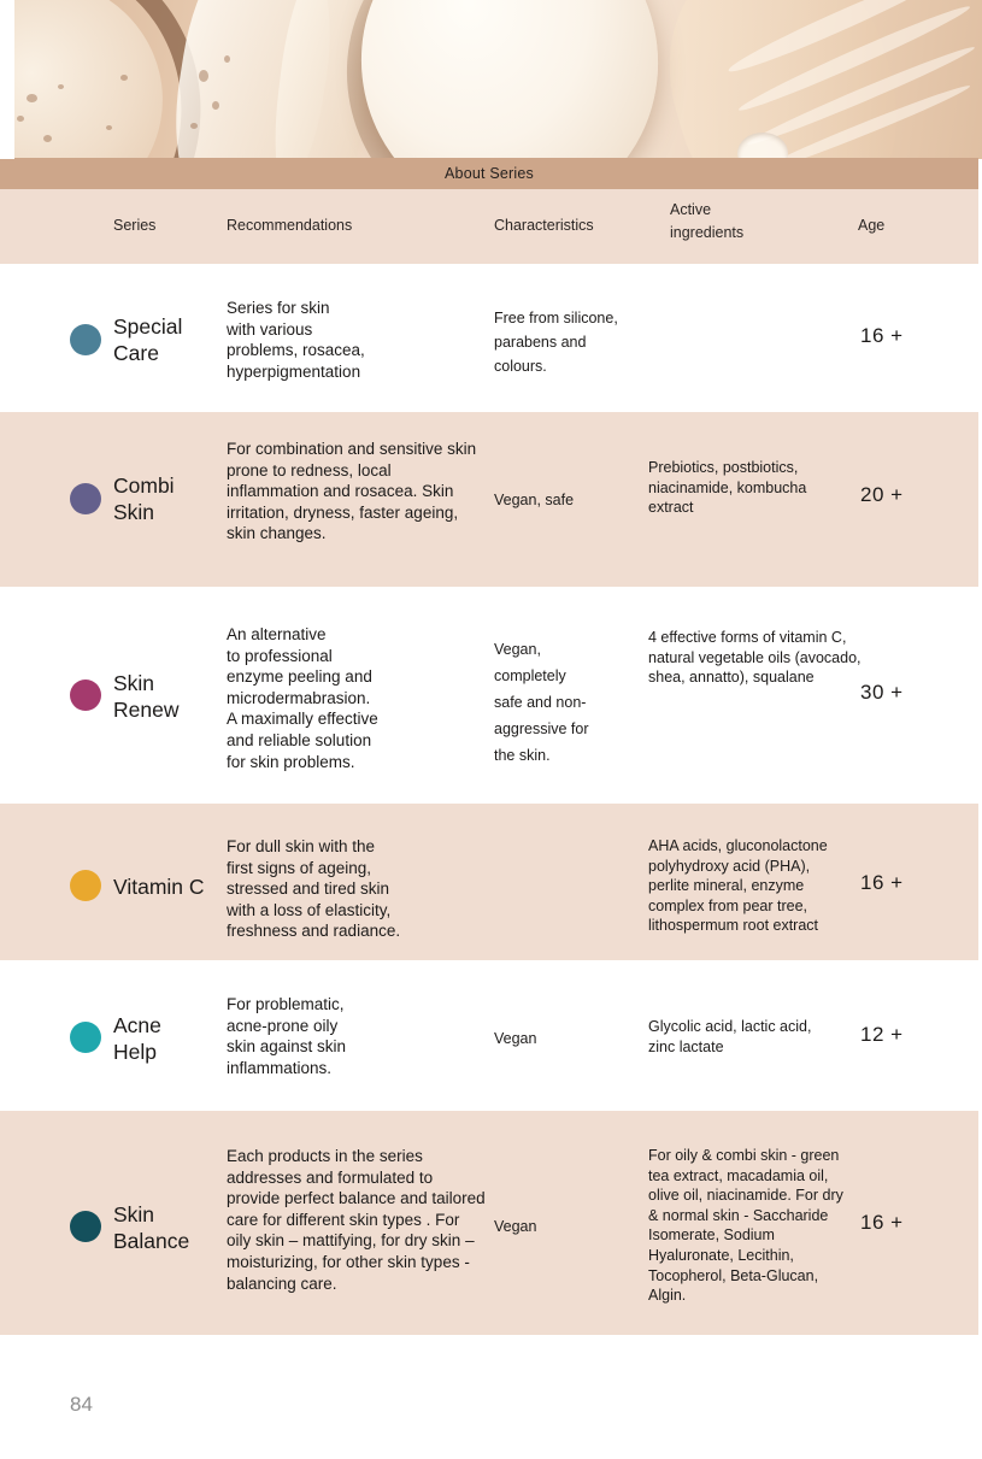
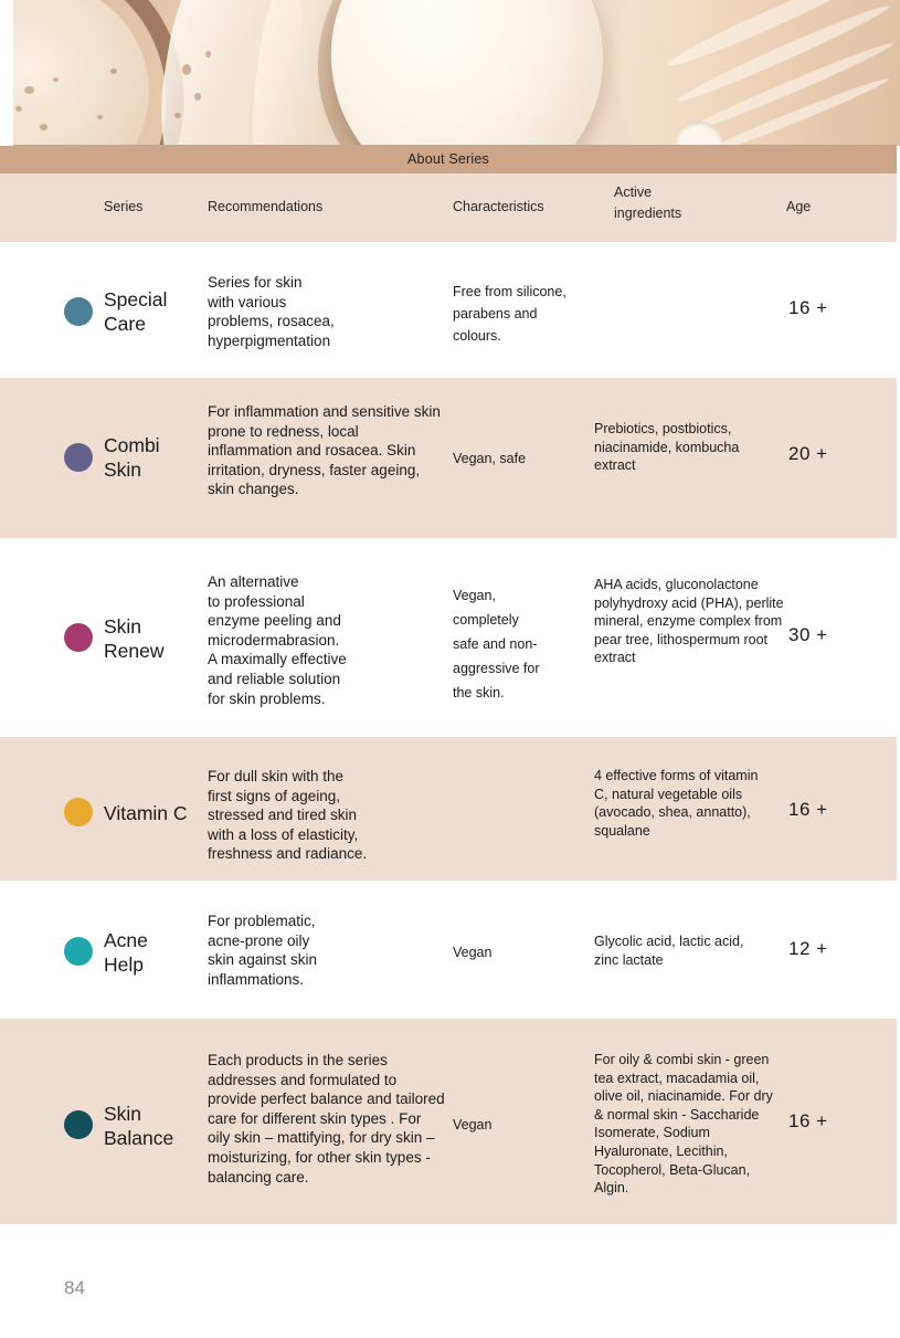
  About Series
  Series
  Recommendations
  Characteristics
  Active
  ingredients
  Age
  Special
  Care
  Series for skin
  with various
  problems, rosacea,
  hyperpigmentation
  Free from silicone,
  parabens and
  colours.
  16 +
  Combi
  Skin
- For combination and sensitive skin prone to redness, local inflammation and rosacea. Skin irritation, dryness, faster ageing, skin changes.
+ For inflammation and sensitive skin prone to redness, local inflammation and rosacea. Skin irritation, dryness, faster ageing, skin changes.
  Vegan, safe
  Prebiotics, postbiotics, niacinamide, kombucha extract
  20 +
  Skin
  Renew
  An alternative
  to professional
  enzyme peeling and
  microdermabrasion.
  A maximally effective
  and reliable solution
  for skin problems.
  Vegan,
  completely
  safe and non-
  aggressive for
  the skin.
- 4 effective forms of vitamin C, natural vegetable oils (avocado, shea, annatto), squalane
+ AHA acids, gluconolactone polyhydroxy acid (PHA), perlite mineral, enzyme complex from pear tree, lithospermum root extract
  30 +
  Vitamin C
  For dull skin with the
  first signs of ageing,
  stressed and tired skin
  with a loss of elasticity,
  freshness and radiance.
- AHA acids, gluconolactone polyhydroxy acid (PHA), perlite mineral, enzyme complex from pear tree, lithospermum root extract
+ 4 effective forms of vitamin C, natural vegetable oils (avocado, shea, annatto), squalane
  16 +
  Acne
  Help
  For problematic,
  acne-prone oily
  skin against skin
  inflammations.
  Vegan
  Glycolic acid, lactic acid, zinc lactate
  12 +
  Skin
  Balance
  Each products in the series addresses and formulated to provide perfect balance and tailored care for different skin types . For oily skin – mattifying, for dry skin – moisturizing, for other skin types - balancing care.
  Vegan
  For oily & combi skin - green tea extract, macadamia oil, olive oil, niacinamide. For dry & normal skin - Saccharide Isomerate, Sodium Hyaluronate, Lecithin, Tocopherol, Beta-Glucan, Algin.
  16 +
  84
